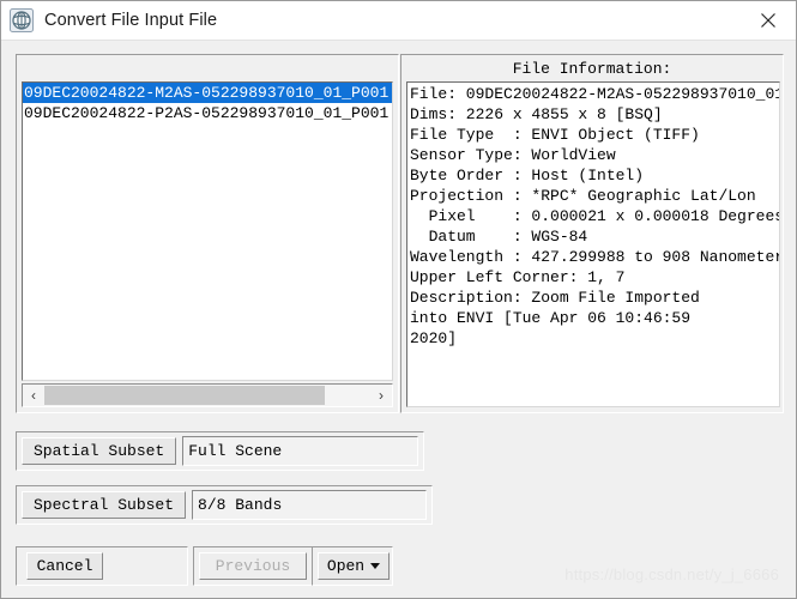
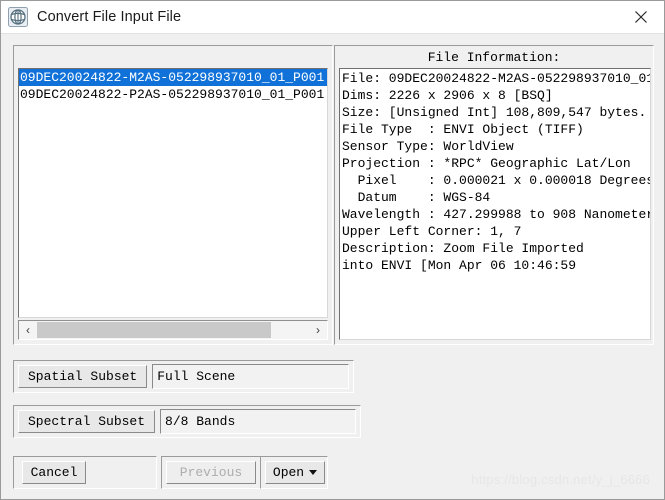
  Convert File Input File
  09DEC20024822-M2AS-052298937010_01_P001
  09DEC20024822-P2AS-052298937010_01_P001
  ‹
  ›
  File Information:
  File: 09DEC20024822-M2AS-052298937010_0
- Dims: 2226 x 4855 x 8 [BSQ]
+ Dims: 2226 x 2906 x 8 [BSQ]
+ Size: [Unsigned Int] 108,809,547 bytes.
  File Type : ENVI Object (TIFF)
  Sensor Type: WorldView
- Byte Order : Host (Intel)
  Projection : *RPC* Geographic Lat/Lon
  Pixel : 0.000021 x 0.000018 Degree
  Datum : WGS-84
  Wavelength : 427.299988 to 908 Nanomete
  Upper Left Corner: 1, 7
  Description: Zoom File Imported
- into ENVI [Tue Apr 06 10:46:59
+ into ENVI [Mon Apr 06 10:46:59
- 2020]
  Spatial Subset
  Full Scene
  Spectral Subset
  8/8 Bands
  Cancel
  Previous
  Open
